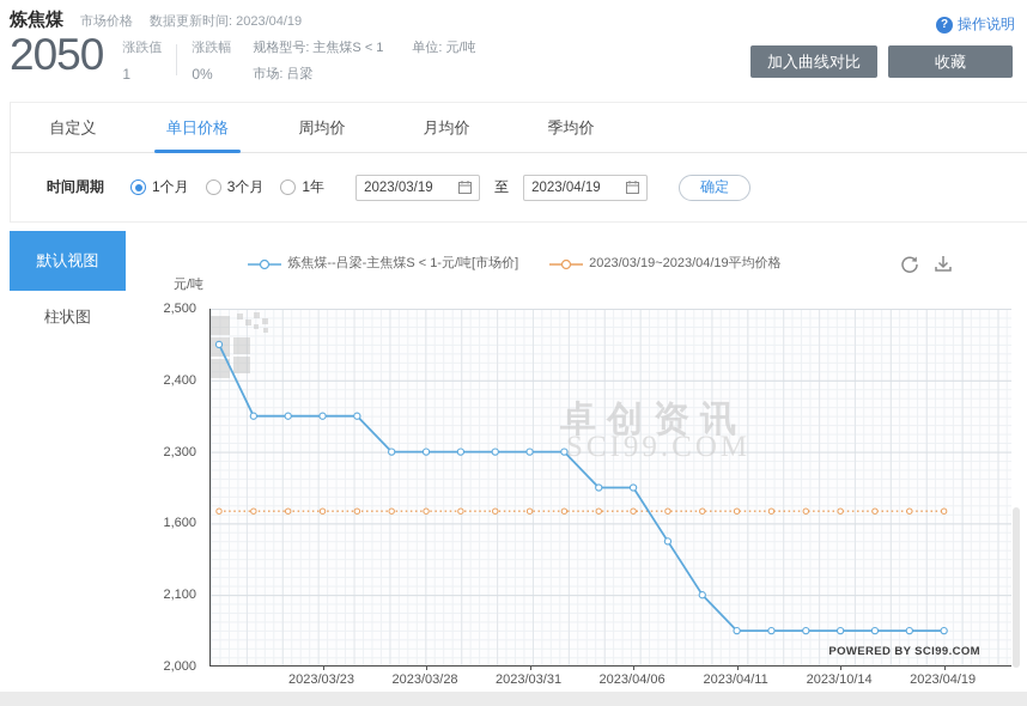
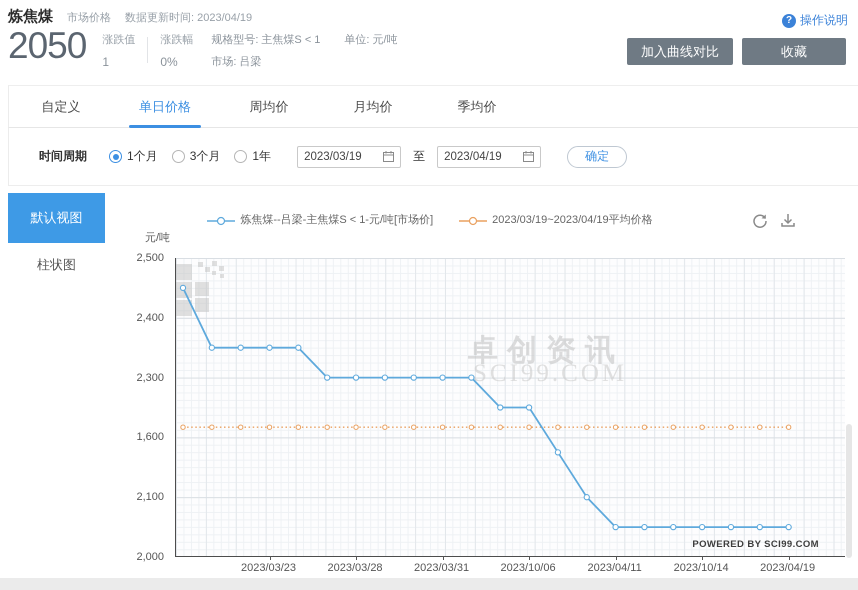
  炼焦煤
  市场价格
  数据更新时间: 2023/04/19
  ?
  操作说明
  2050
  涨跌值
  1
  涨跌幅
  0%
  规格型号: 主焦煤S < 1
  市场: 吕梁
  单位: 元/吨
  加入曲线对比
  收藏
  自定义
  单日价格
  周均价
  月均价
  季均价
  时间周期
  1个月
  3个月
  1年
  2023/03/19
  至
  2023/04/19
  确定
  默认视图
  柱状图
  炼焦煤--吕梁-主焦煤S < 1-元/吨[市场价]
  2023/03/19~2023/04/19平均价格
  元/吨
  2,500
  2,400
  2,300
  1,600
  2,100
  2,000
  2023/03/23
  2023/03/28
  2023/03/31
- 2023/04/06
+ 2023/10/06
  2023/04/11
  2023/10/14
  2023/04/19
  卓创资讯
  SCI99.COM
  POWERED BY SCI99.COM
